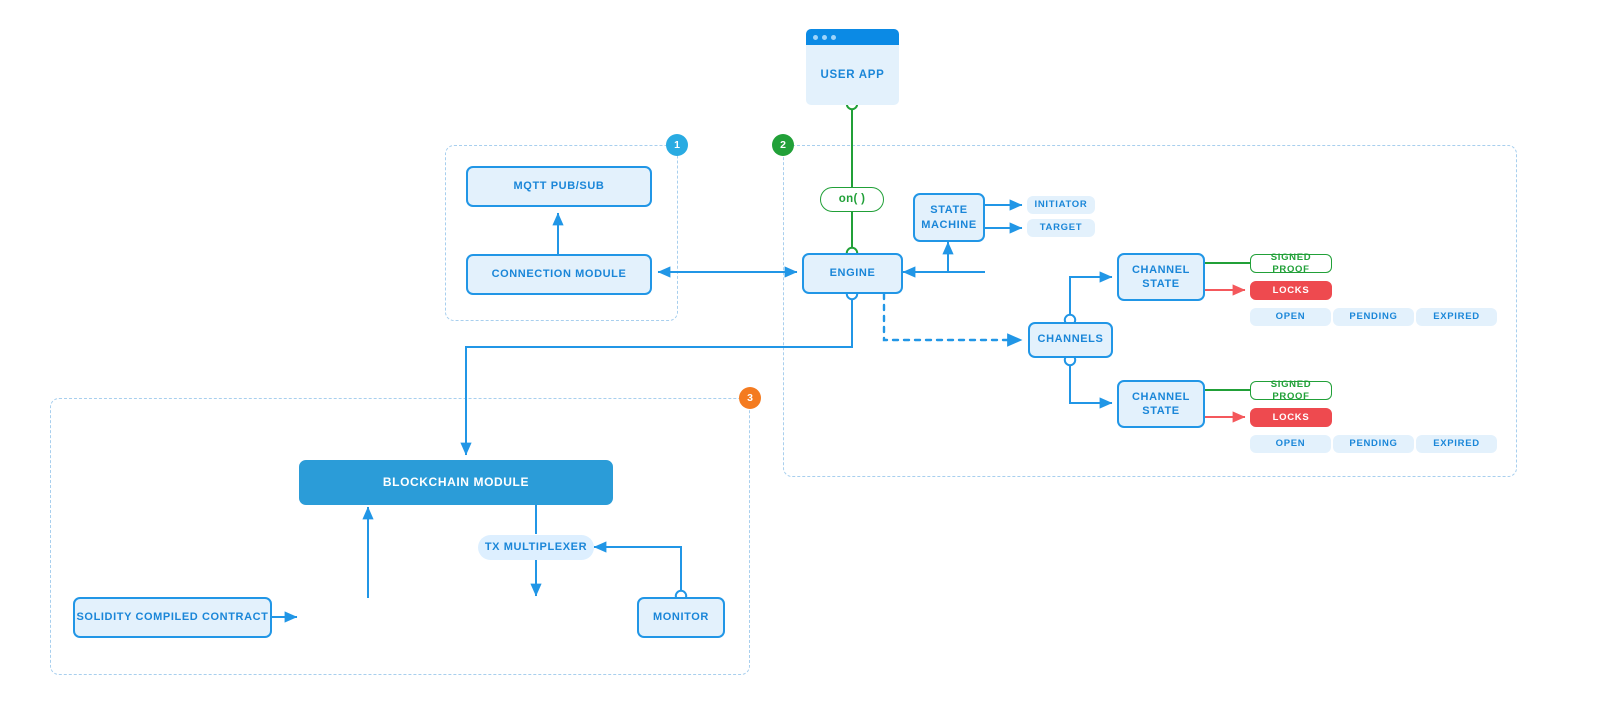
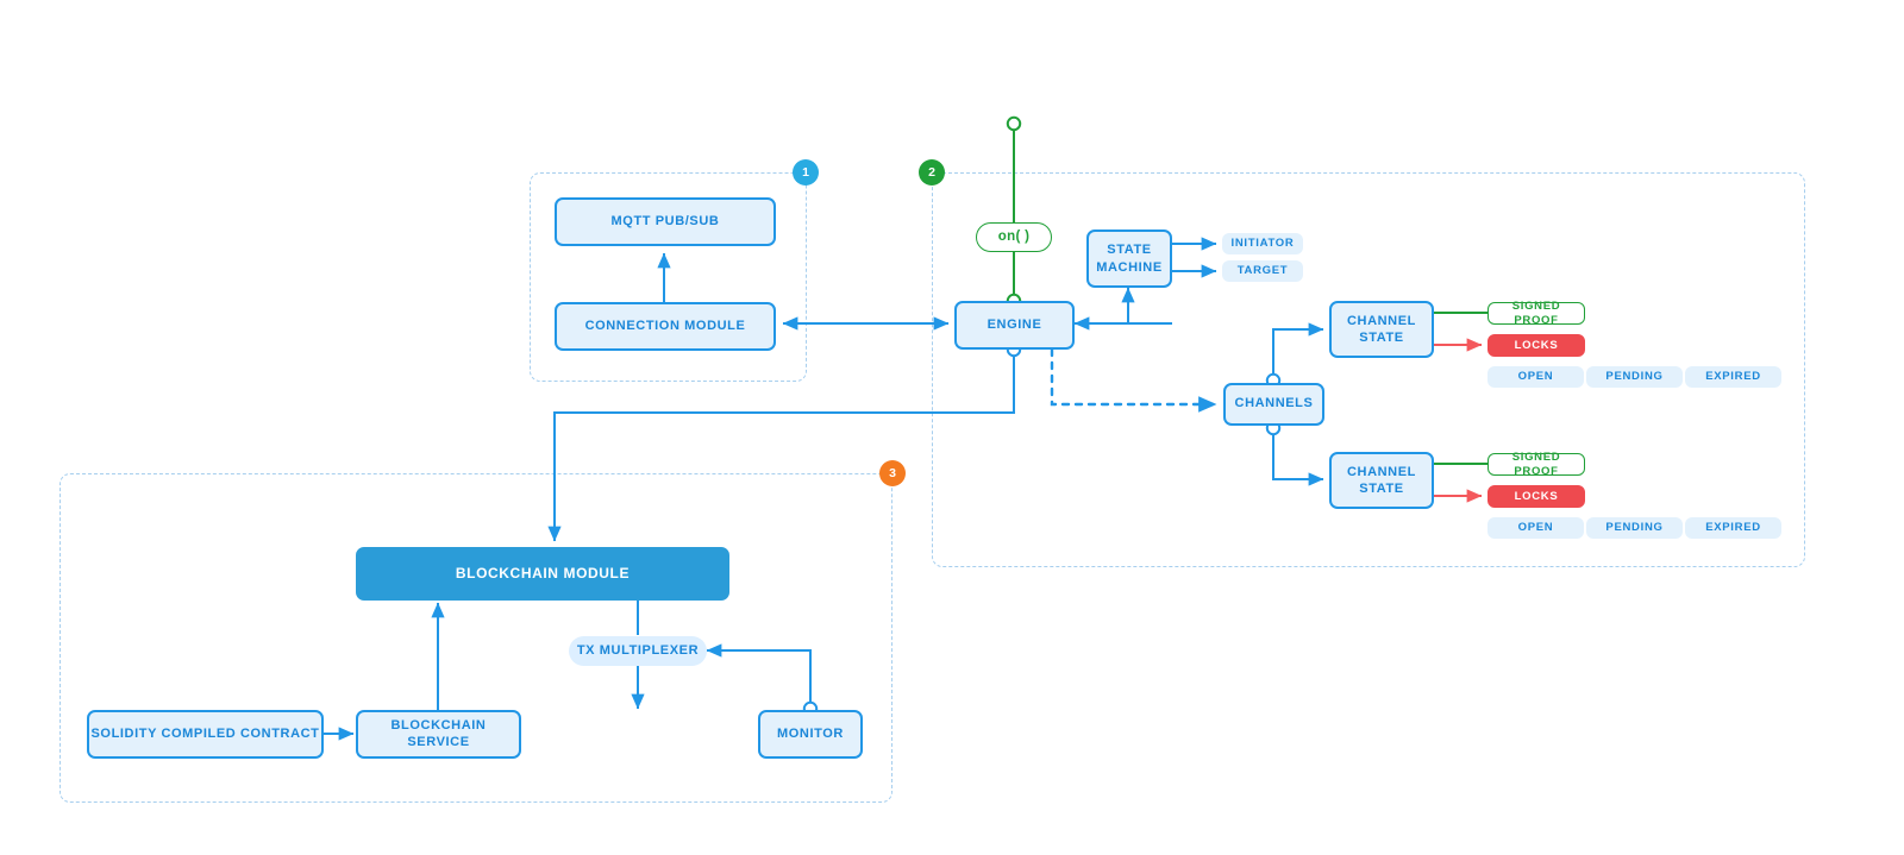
  1
  2
  3
- USER APP
  on( )
  MQTT PUB/SUB
  CONNECTION MODULE
  ENGINE
  STATE
  MACHINE
  INITIATOR
  TARGET
  CHANNELS
  CHANNEL
  STATE
  SIGNED PROOF
  LOCKS
  OPEN
  PENDING
  EXPIRED
  CHANNEL
  STATE
  SIGNED PROOF
  LOCKS
  OPEN
  PENDING
  EXPIRED
  BLOCKCHAIN MODULE
  TX MULTIPLEXER
  SOLIDITY COMPILED CONTRACT
+ BLOCKCHAIN SERVICE
  MONITOR
